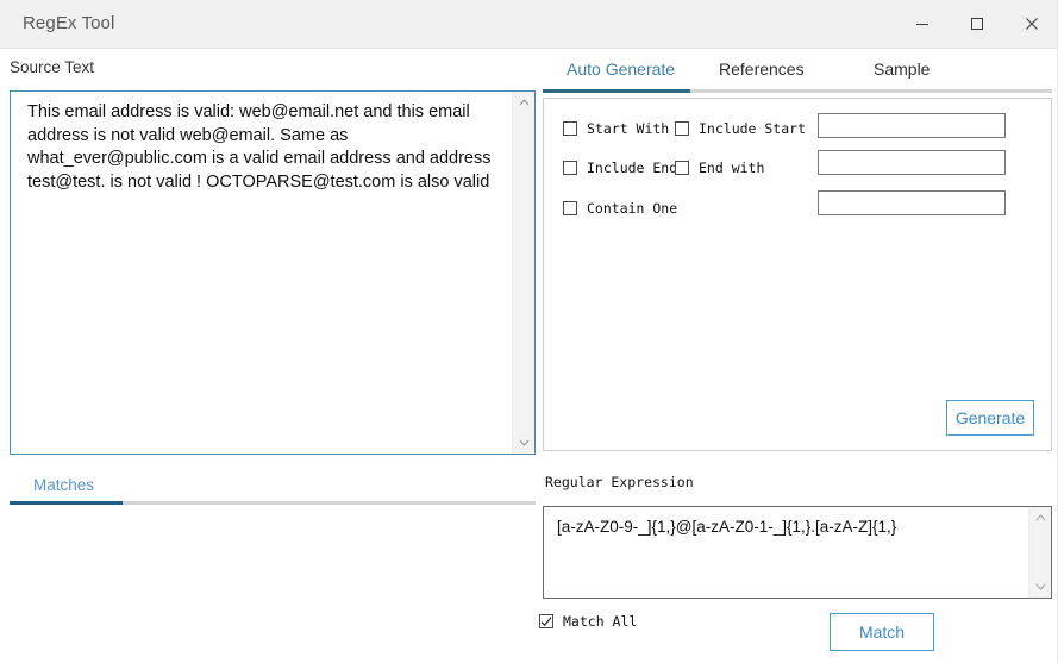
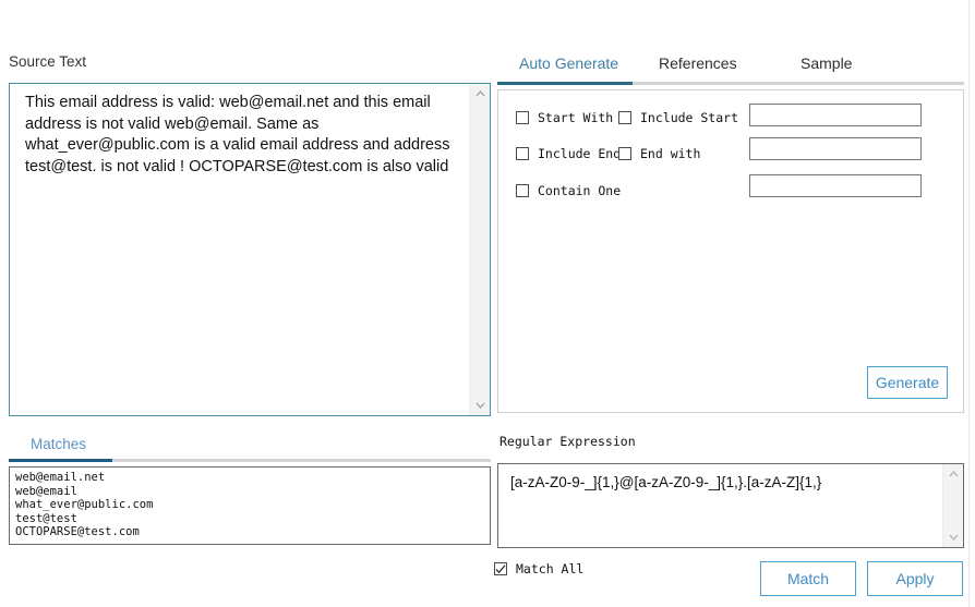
- RegEx Tool
  Source Text
  This email address is valid: web@email.net and this email address is not valid web@email. Same as what_ever@public.com is a valid email address and address test@test. is not valid ! OCTOPARSE@test.com is also valid
  Auto Generate
  References
  Sample
  Start With
  Include End
  Contain One
  Include Start
  End with
  Generate
  Matches
+ web@email.net
+ web@email
+ what_ever@public.com
+ test@test
+ OCTOPARSE@test.com
  Regular Expression
- [a-zA-Z0-9-_]{1,}@[a-zA-Z0-1-_]{1,}.[a-zA-Z]{1,}
+ [a-zA-Z0-9-_]{1,}@[a-zA-Z0-9-_]{1,}.[a-zA-Z]{1,}
  Match All
  Match
+ Apply
